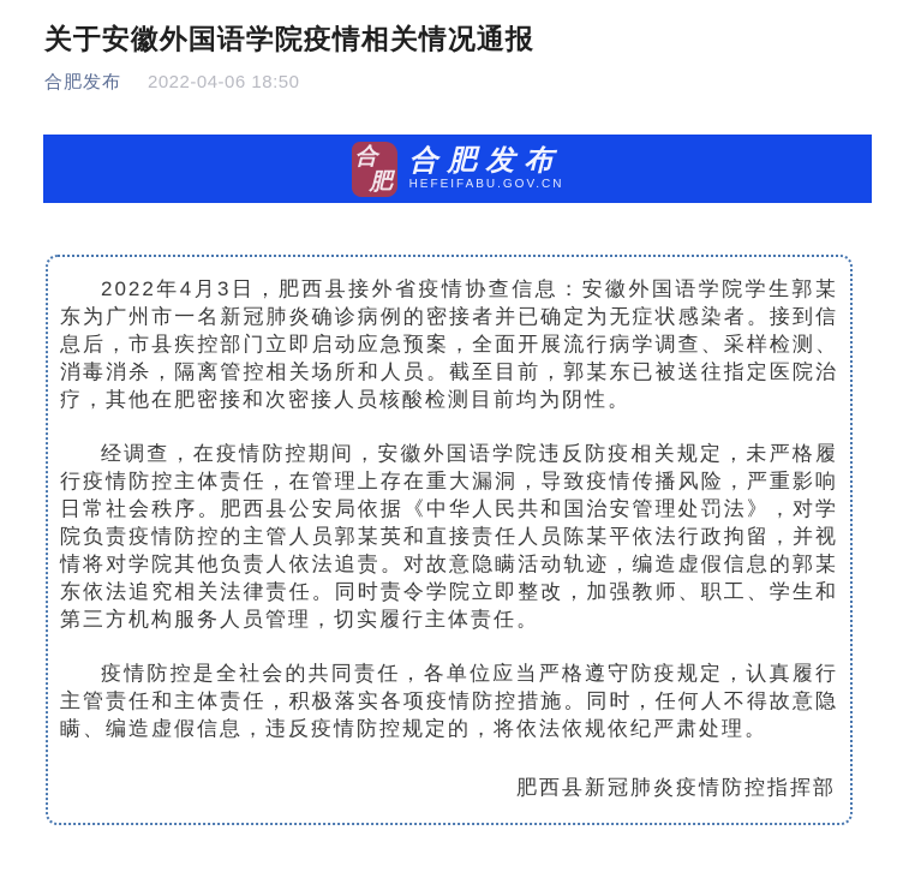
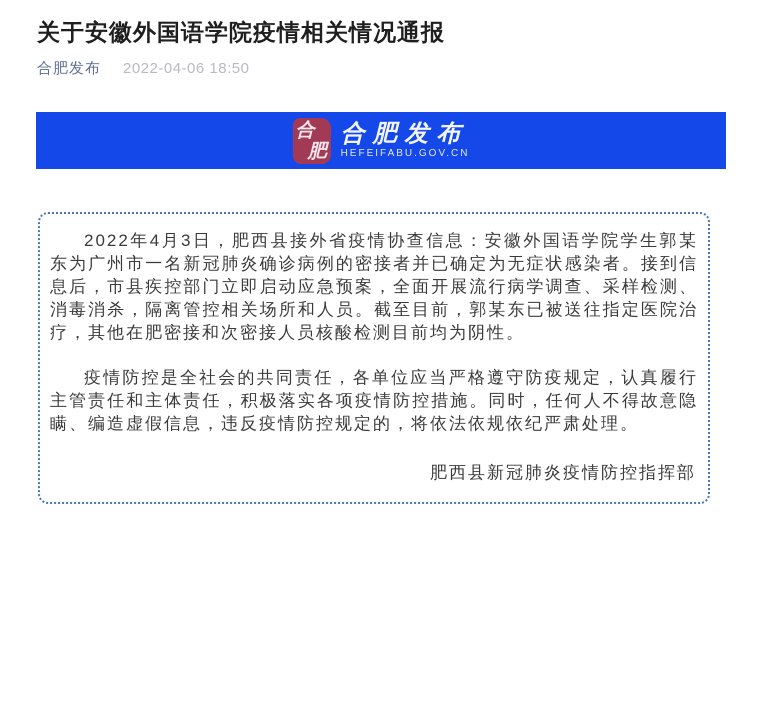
  关于安徽外国语学院疫情相关情况通报
  合肥发布
  2022-04-06 18:50
  合
  肥
  合肥发布
  HEFEIFABU.GOV.CN
  2022年4月3日，肥西县接外省疫情协查信息：安徽外国语学院学生郭某东为广州市一名新冠肺炎确诊病例的密接者并已确定为无症状感染者。接到信息后，市县疾控部门立即启动应急预案，全面开展流行病学调查、采样检测、消毒消杀，隔离管控相关场所和人员。截至目前，郭某东已被送往指定医院治疗，其他在肥密接和次密接人员核酸检测目前均为阴性。
- 经调查，在疫情防控期间，安徽外国语学院违反防疫相关规定，未严格履行疫情防控主体责任，在管理上存在重大漏洞，导致疫情传播风险，严重影响日常社会秩序。肥西县公安局依据《中华人民共和国治安管理处罚法》，对学院负责疫情防控的主管人员郭某英和直接责任人员陈某平依法行政拘留，并视情将对学院其他负责人依法追责。对故意隐瞒活动轨迹，编造虚假信息的郭某东依法追究相关法律责任。同时责令学院立即整改，加强教师、职工、学生和第三方机构服务人员管理，切实履行主体责任。
  疫情防控是全社会的共同责任，各单位应当严格遵守防疫规定，认真履行主管责任和主体责任，积极落实各项疫情防控措施。同时，任何人不得故意隐瞒、编造虚假信息，违反疫情防控规定的，将依法依规依纪严肃处理。
  肥西县新冠肺炎疫情防控指挥部
